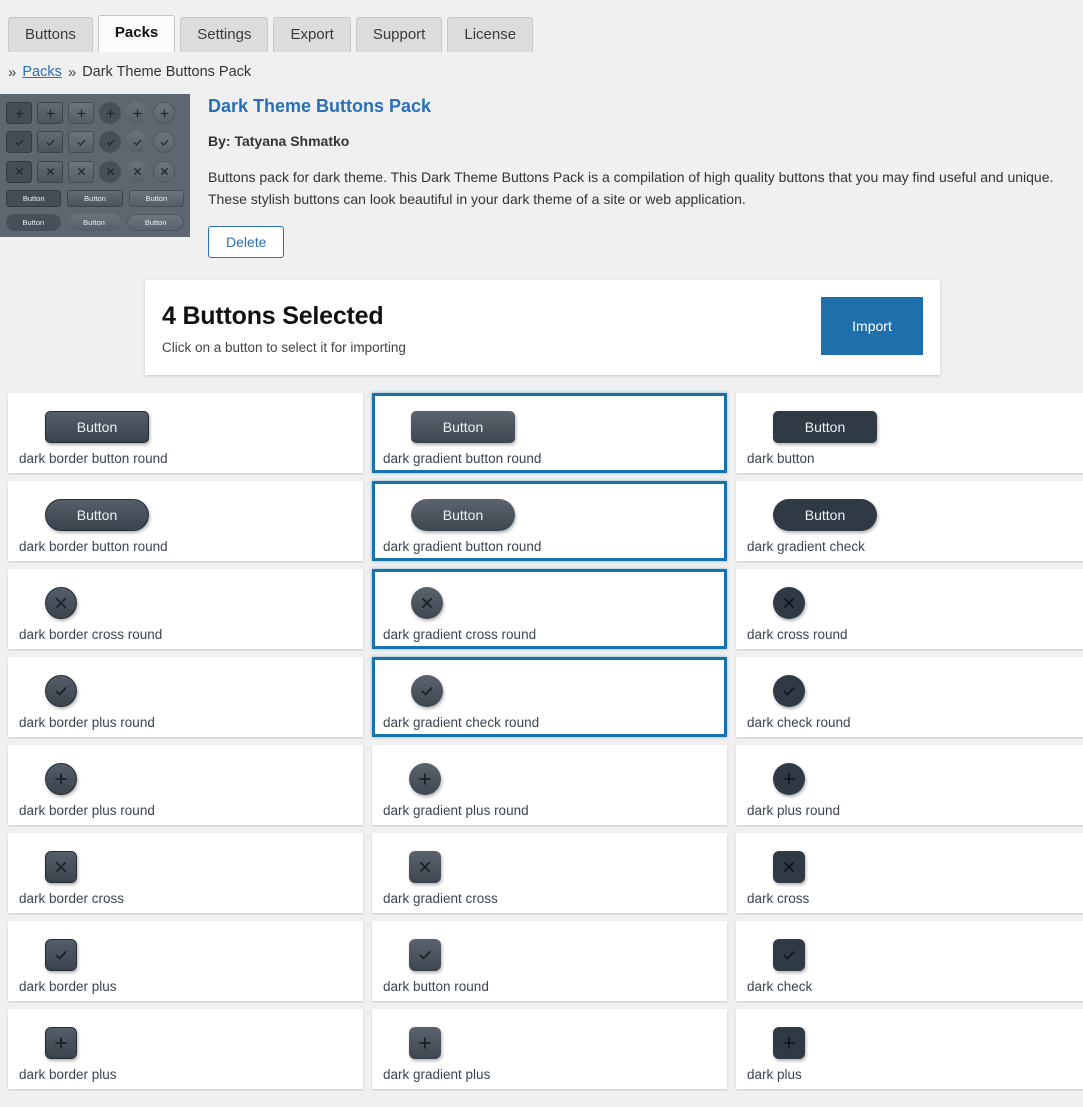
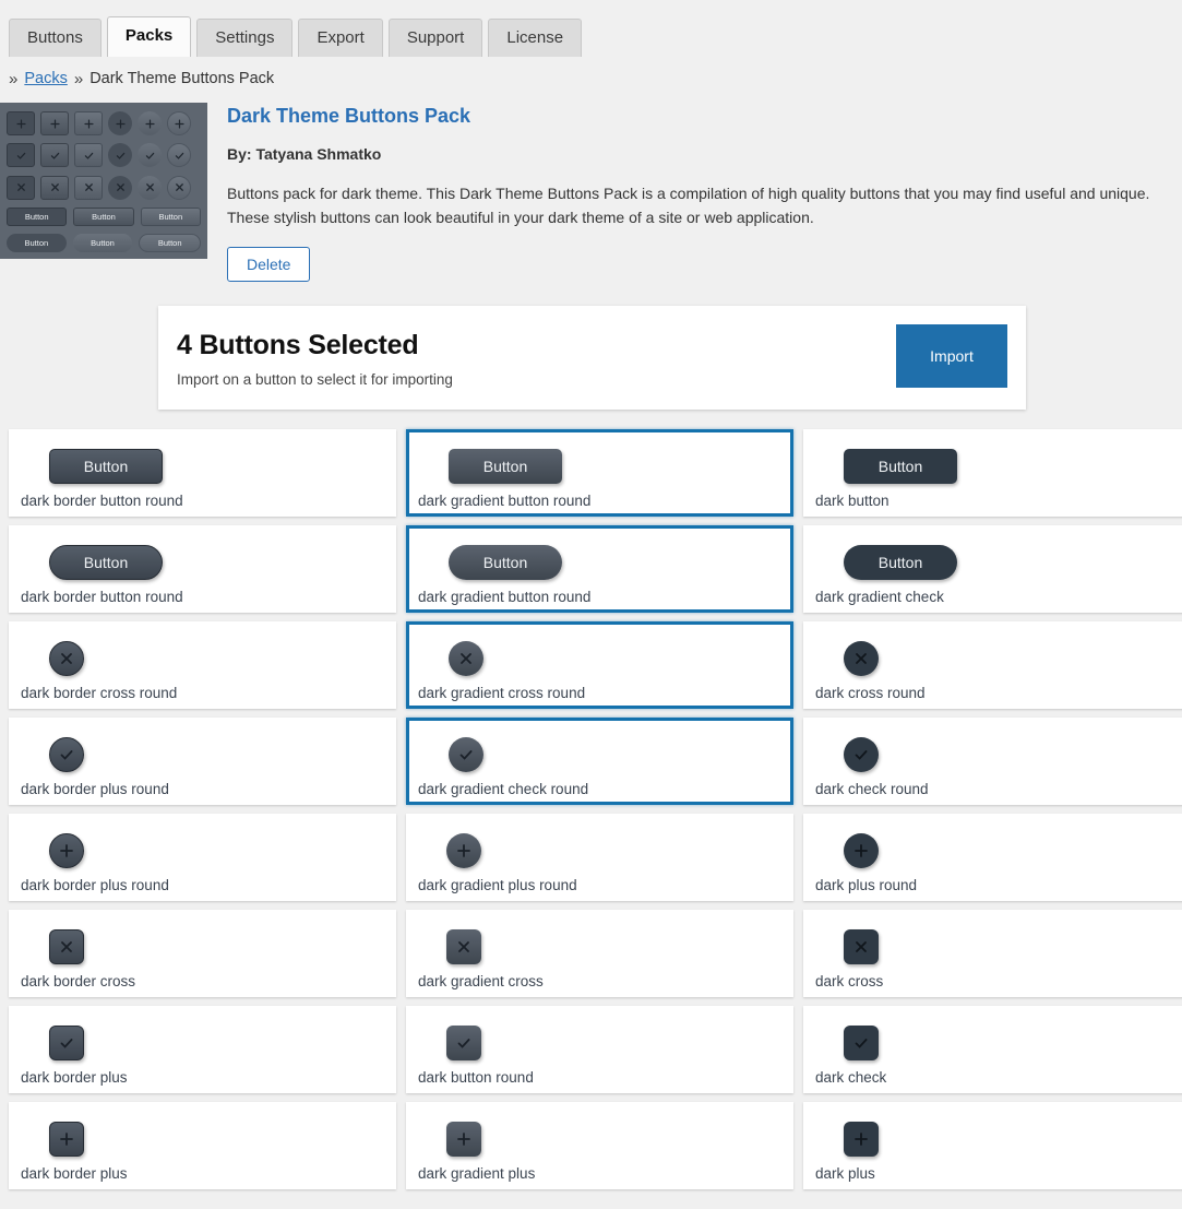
  Buttons
  Packs
  Settings
  Export
  Support
  License
  »
  Packs
  »
  Dark Theme Buttons Pack
  Button
  Button
  Button
  Button
  Button
  Button
  Dark Theme Buttons Pack
  By: Tatyana Shmatko
  Buttons pack for dark theme. This Dark Theme Buttons Pack is a compilation of high quality buttons that you may find useful and unique. These stylish buttons can look beautiful in your dark theme of a site or web application.
  Delete
  4 Buttons Selected
- Click on a button to select it for importing
+ Import on a button to select it for importing
  Import
  Button
  dark border button round
  Button
  dark gradient button round
  Button
  dark button
  Button
  dark border button round
  Button
  dark gradient button round
  Button
  dark gradient check
  dark border cross round
  dark gradient cross round
  dark cross round
  dark border plus round
  dark gradient check round
  dark check round
  dark border plus round
  dark gradient plus round
  dark plus round
  dark border cross
  dark gradient cross
  dark cross
  dark border plus
  dark button round
  dark check
  dark border plus
  dark gradient plus
  dark plus
